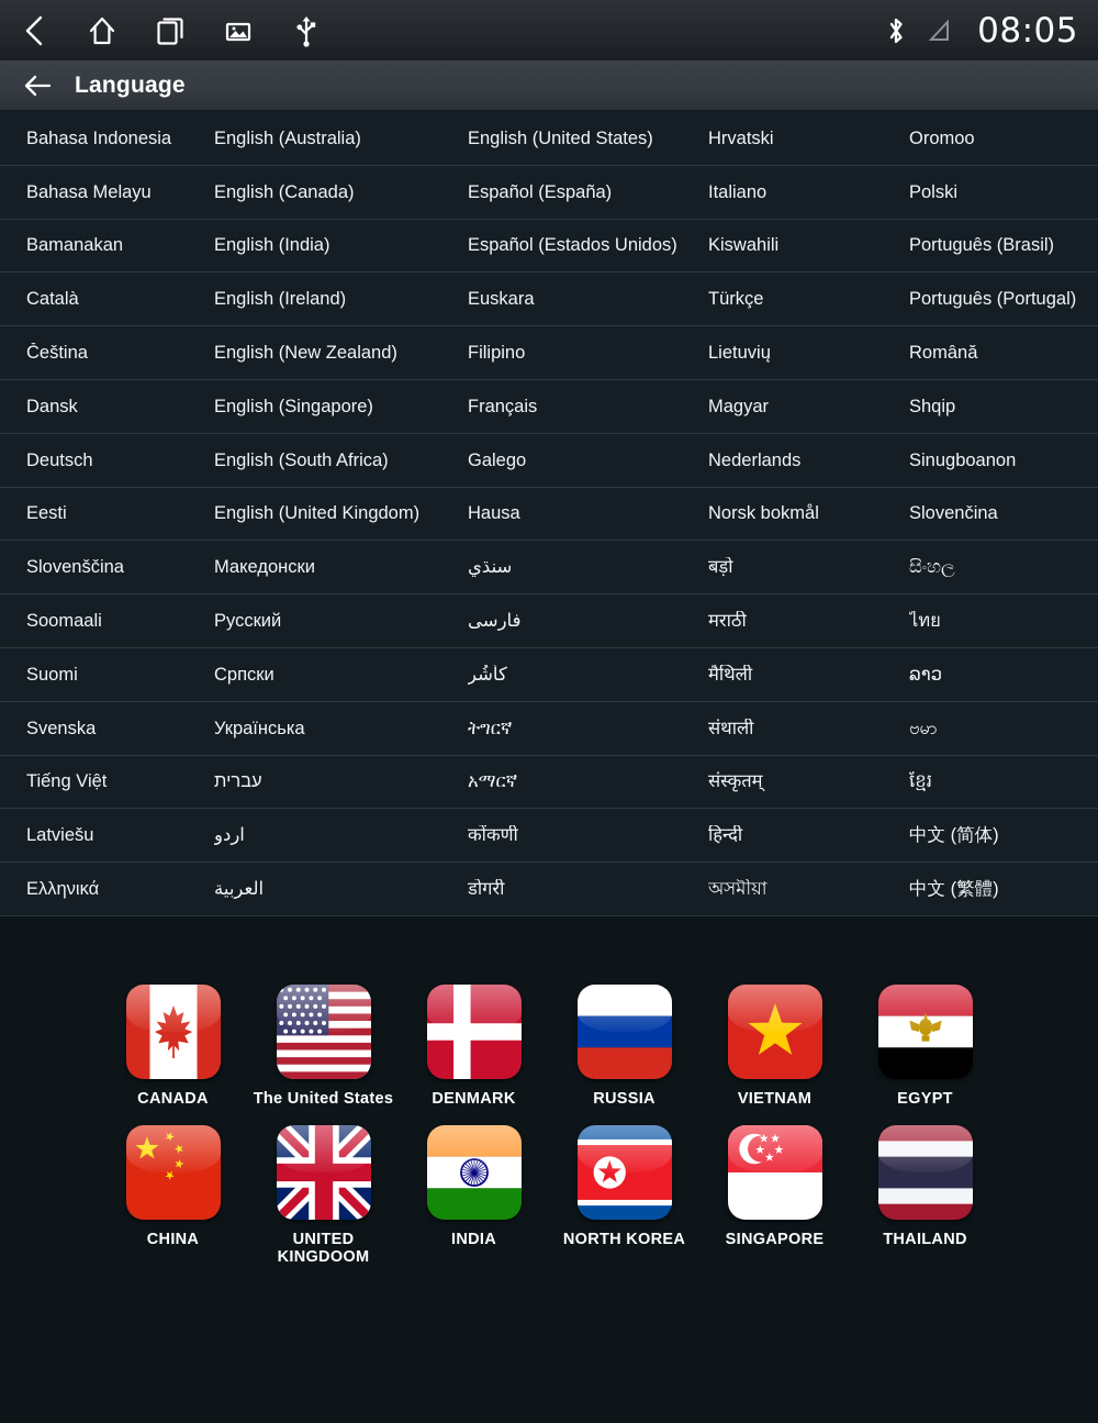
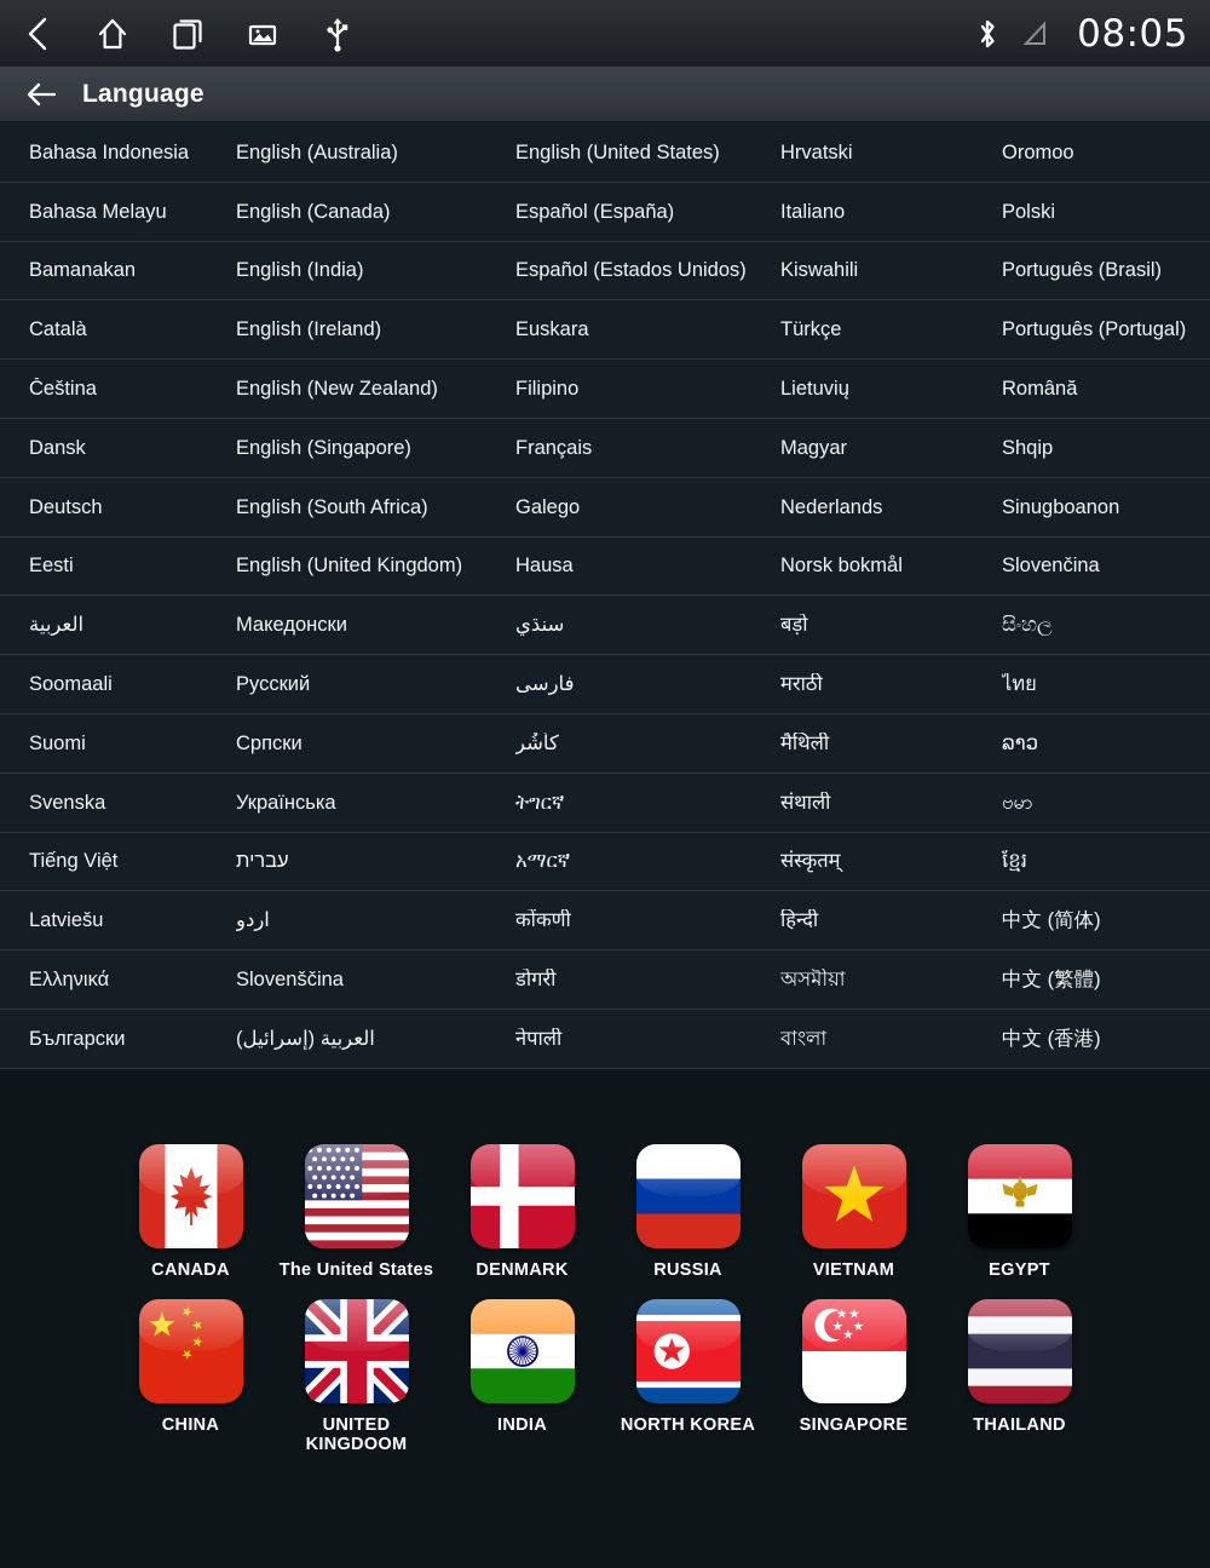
  08:05
  Language
  Bahasa Indonesia
  English (Australia)
  English (United States)
  Hrvatski
  Oromoo
  Bahasa Melayu
  English (Canada)
  Español (España)
  Italiano
  Polski
  Bamanakan
  English (India)
  Español (Estados Unidos)
  Kiswahili
  Português (Brasil)
  Català
  English (Ireland)
  Euskara
  Türkçe
  Português (Portugal)
  Čeština
  English (New Zealand)
  Filipino
  Lietuvių
  Română
  Dansk
  English (Singapore)
  Français
  Magyar
  Shqip
  Deutsch
  English (South Africa)
  Galego
  Nederlands
  Sinugboanon
  Eesti
  English (United Kingdom)
  Hausa
  Norsk bokmål
  Slovenčina
- Slovenščina
+ العربية
  Македонски
  سنڌي
  बड़ो
  සිංහල
  Soomaali
  Русский
  فارسی
  मराठी
  ไทย
  Suomi
  Српски
  کأشُر
  मैथिली
  ລາວ
  Svenska
  Українська
  ትግርኛ
  संथाली
  ဗမာ
  Tiếng Việt
  עברית
  አማርኛ
  संस्कृतम्
  ខ្មែរ
  Latviešu
  اردو
  कोंकणी
  हिन्दी
  中文 (简体)
  Ελληνικά
- العربية
+ Slovenščina
  डोगरी
  অসমীয়া
  中文 (繁體)
+ Български
+ العربية (إسرائيل)
+ नेपाली
+ বাংলা
+ 中文 (香港)
  CANADA
  The United States
  DENMARK
  RUSSIA
  VIETNAM
  EGYPT
  CHINA
  UNITED KINGDOOM
  INDIA
  NORTH KOREA
  SINGAPORE
  THAILAND
